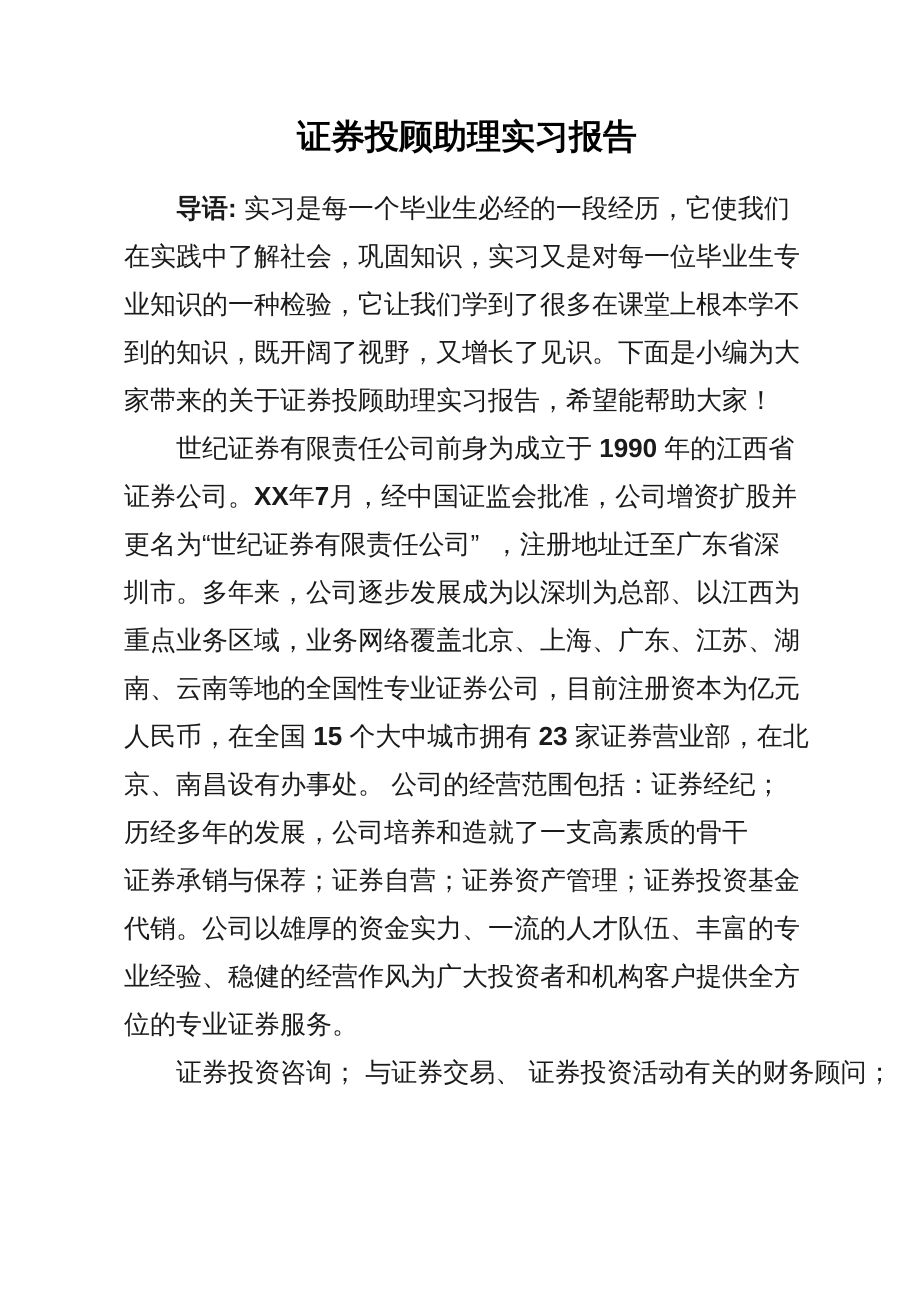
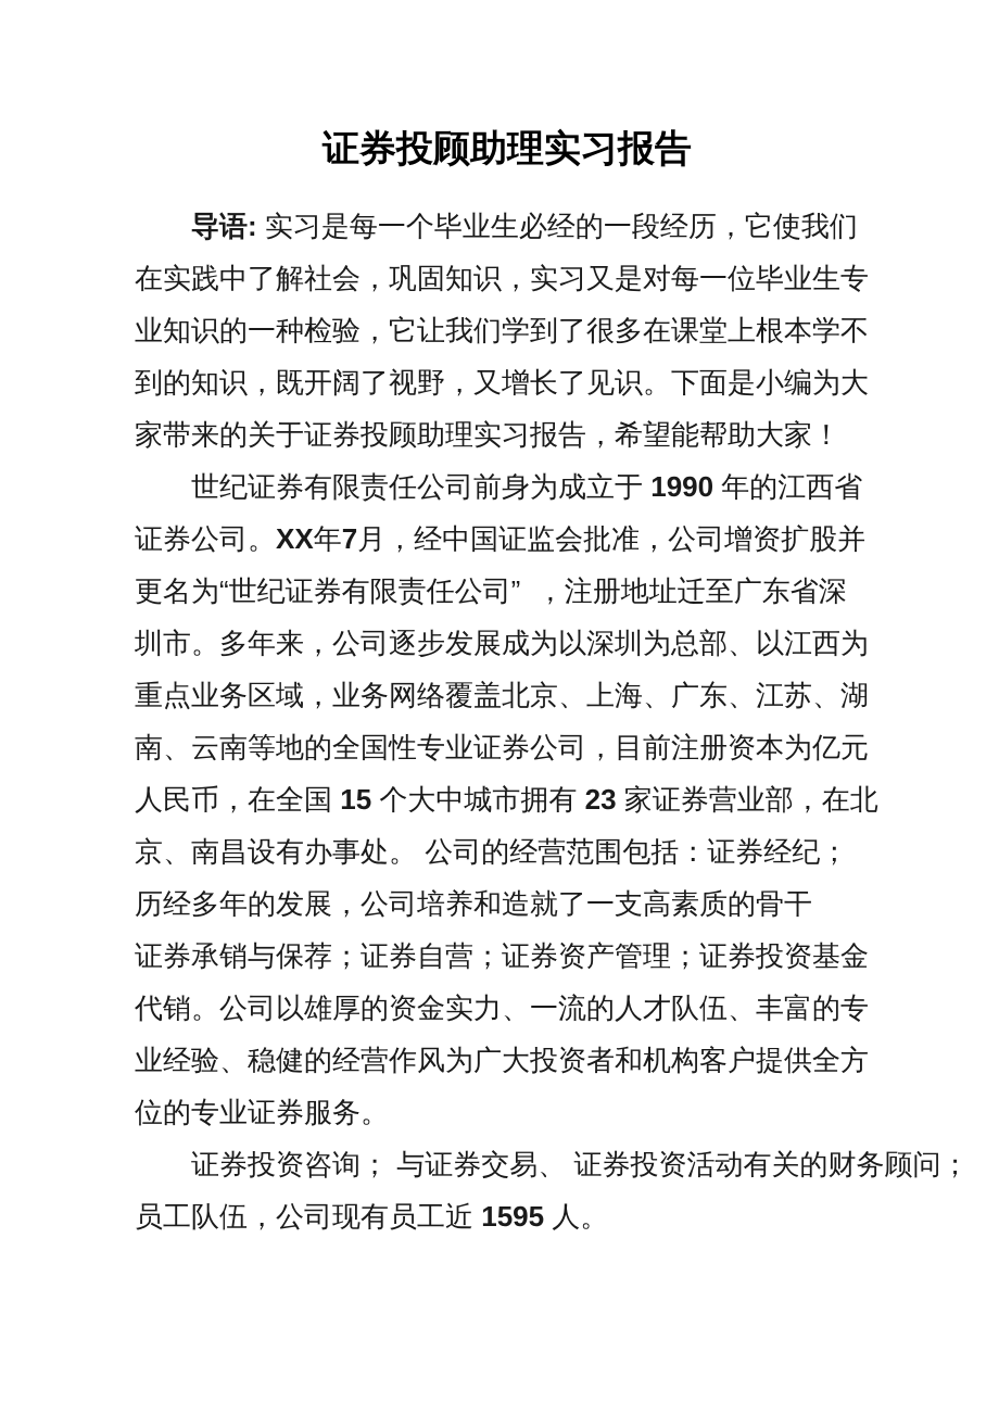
  证券投顾助理实习报告
  导语: 实习是每一个毕业生必经的一段经历，它使我们
  在实践中了解社会，巩固知识，实习又是对每一位毕业生专
  业知识的一种检验，它让我们学到了很多在课堂上根本学不
  到的知识，既开阔了视野，又增长了见识。下面是小编为大
  家带来的关于证券投顾助理实习报告，希望能帮助大家！
  世纪证券有限责任公司前身为成立于 1990 年的江西省
  证券公司。XX年7月，经中国证监会批准，公司增资扩股并
  更名为“世纪证券有限责任公司” ，注册地址迁至广东省深
  圳市。多年来，公司逐步发展成为以深圳为总部、以江西为
  重点业务区域，业务网络覆盖北京、上海、广东、江苏、湖
  南、云南等地的全国性专业证券公司，目前注册资本为亿元
  人民币，在全国 15 个大中城市拥有 23 家证券营业部，在北
  京、南昌设有办事处。 公司的经营范围包括：证券经纪；
  历经多年的发展，公司培养和造就了一支高素质的骨干
  证券承销与保荐；证券自营；证券资产管理；证券投资基金
  代销。公司以雄厚的资金实力、一流的人才队伍、丰富的专
  业经验、稳健的经营作风为广大投资者和机构客户提供全方
  位的专业证券服务。
  证券投资咨询； 与证券交易、 证券投资活动有关的财务顾问；
+ 员工队伍，公司现有员工近 1595 人。
